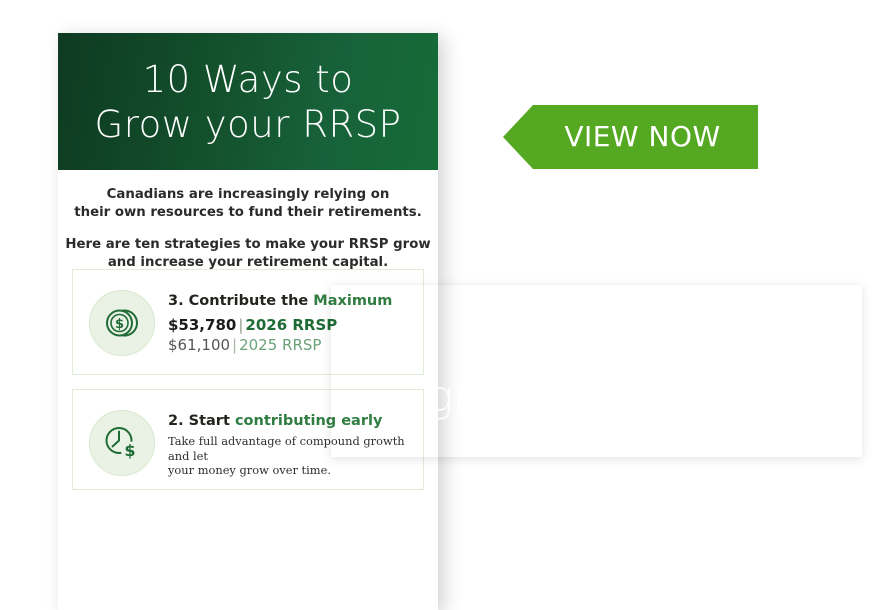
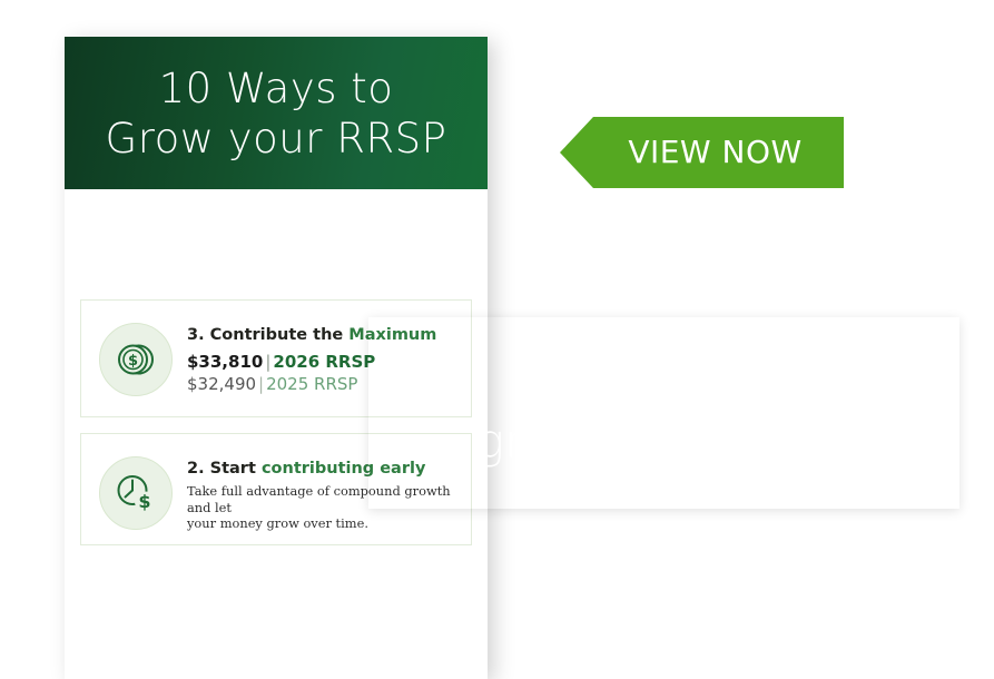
  10 Ways to
  Grow your RRSP
- Canadians are increasingly relying on
- their own resources to fund their retirements.
- Here are ten strategies to make your RRSP grow
- and increase your retirement capital.
  $
  3. Contribute the Maximum
- $53,780|2026 RRSP
+ $33,810|2026 RRSP
- $61,100|2025 RRSP
+ $32,490|2025 RRSP
  $
  2. Start contributing early
  Take full advantage of compound growth and let
  your money grow over time.
  VIEW NOW
  grow your RRSP
